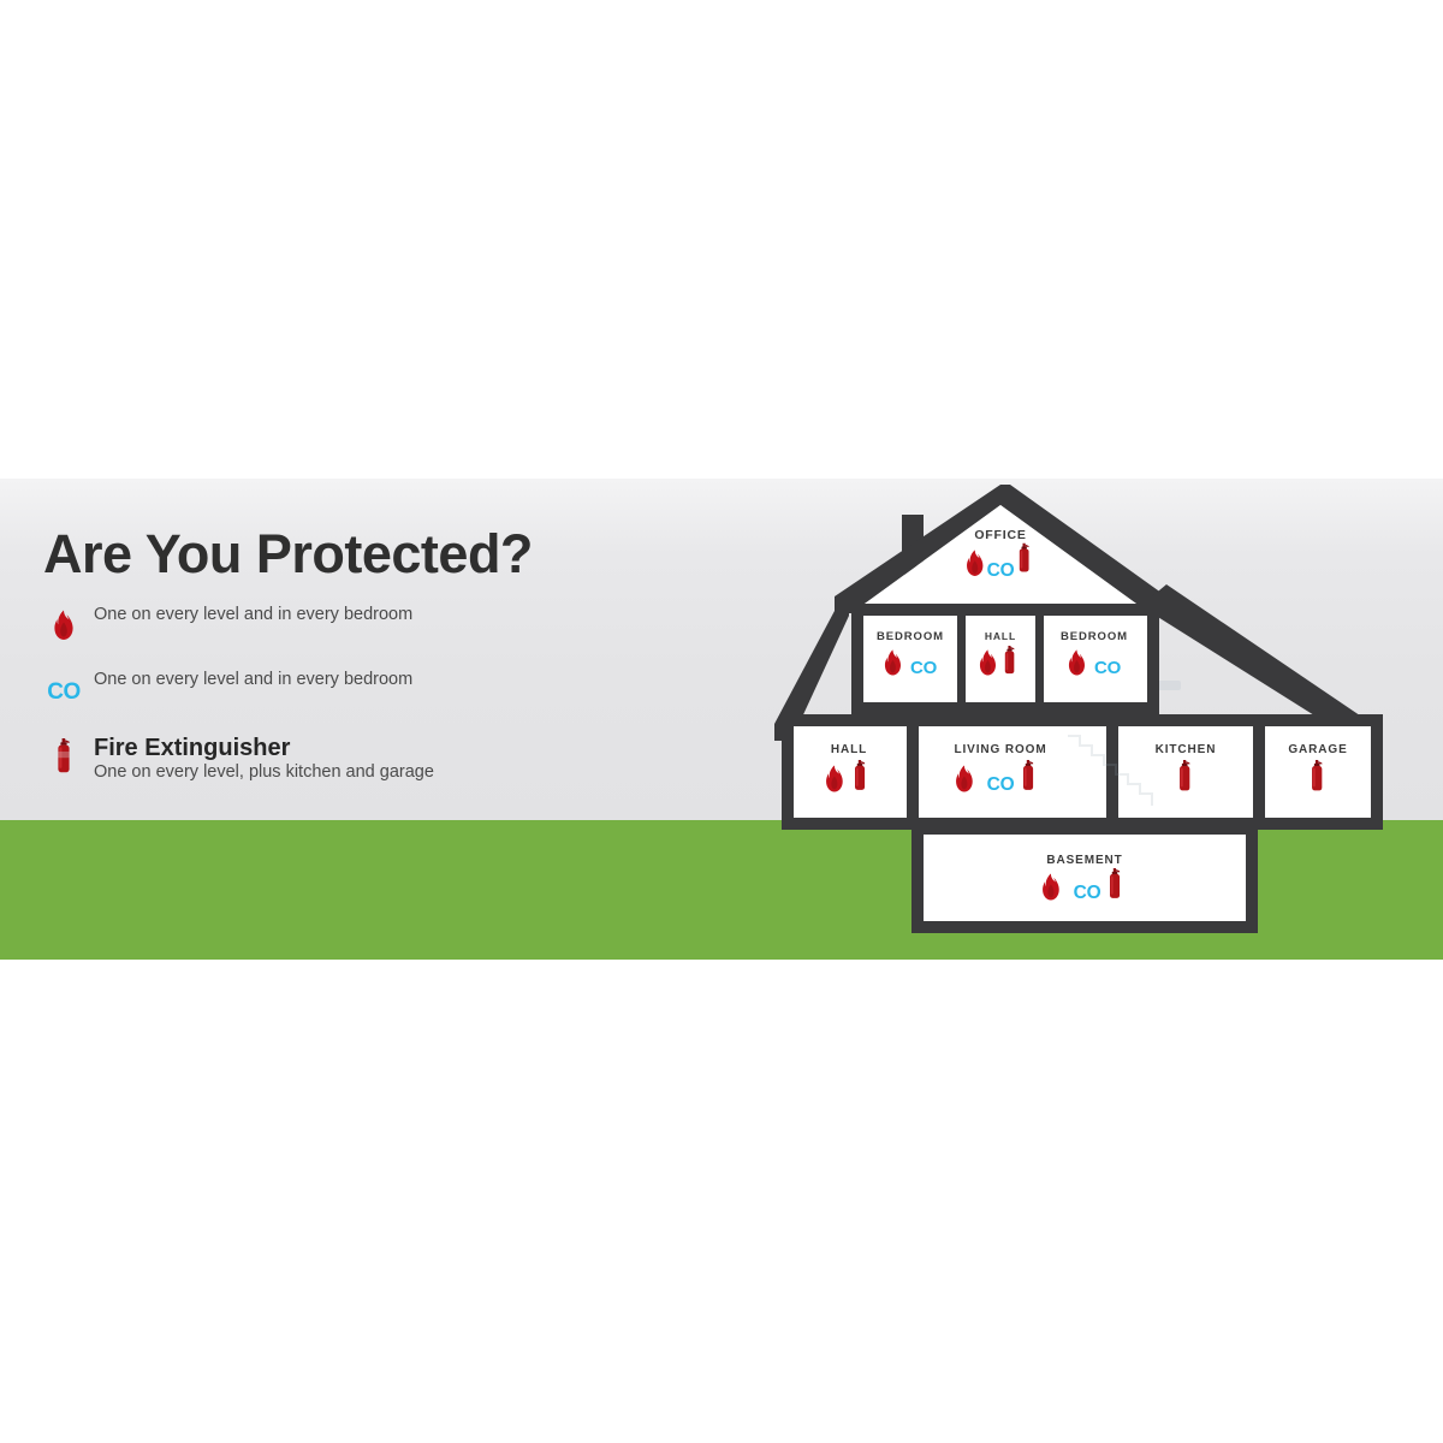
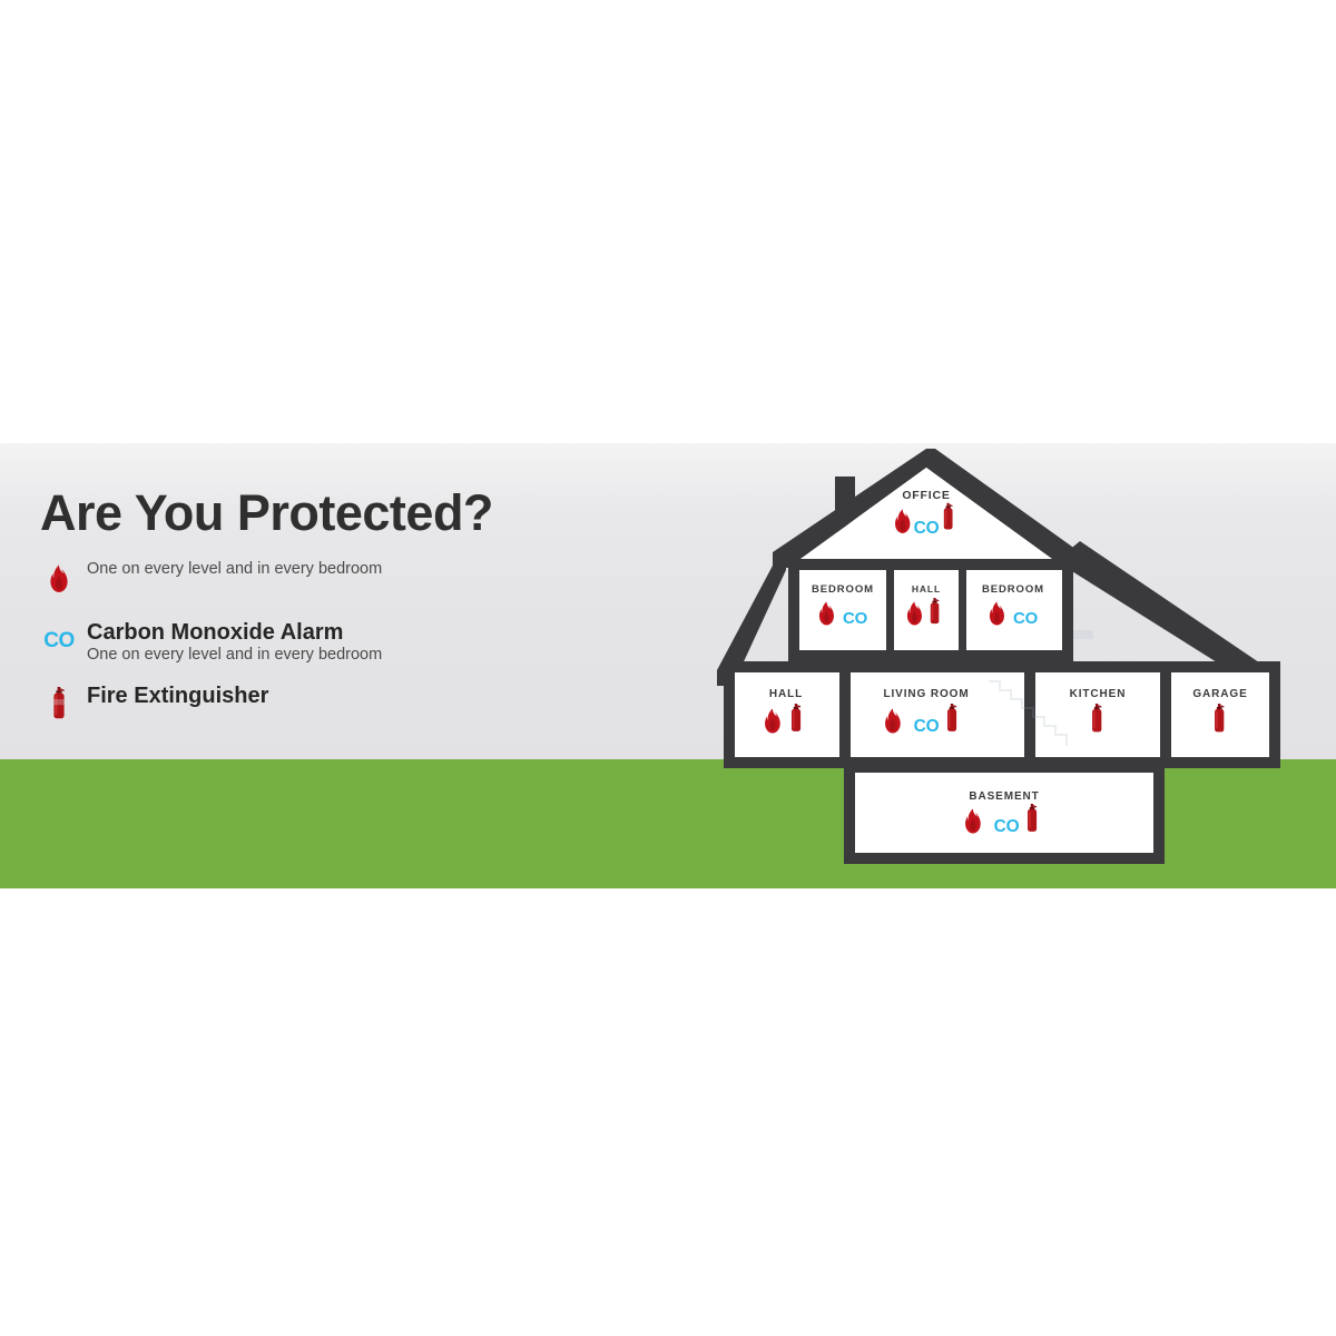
  Are You Protected?
  One on every level and in every bedroom
  CO
+ Carbon Monoxide Alarm
  One on every level and in every bedroom
  Fire Extinguisher
- One on every level, plus kitchen and garage
  OFFICE
  CO
  BEDROOM
  CO
  HALL
  BEDROOM
  CO
  HALL
  LIVING ROOM
  CO
  KITCHEN
  GARAGE
  BASEMENT
  CO
